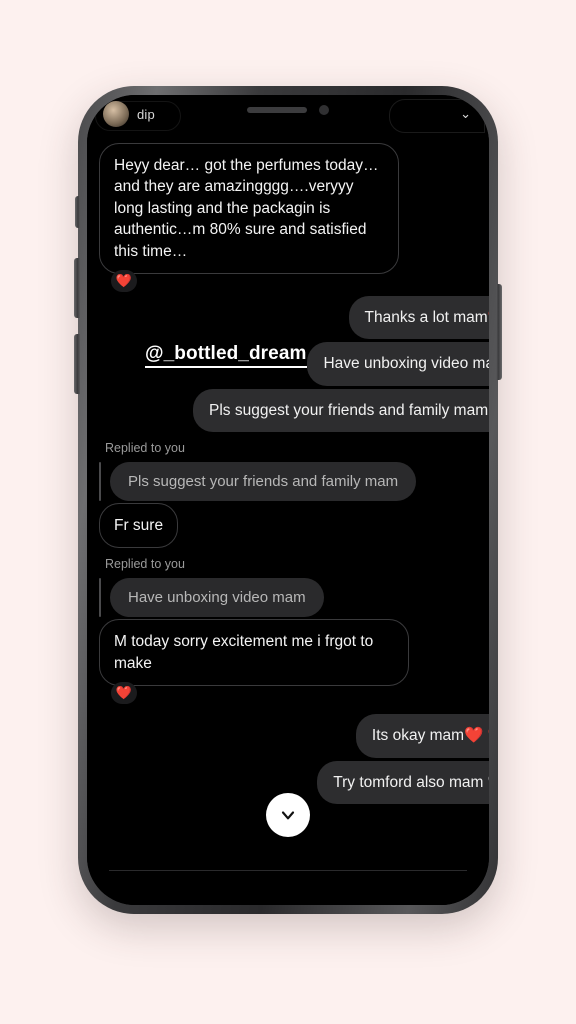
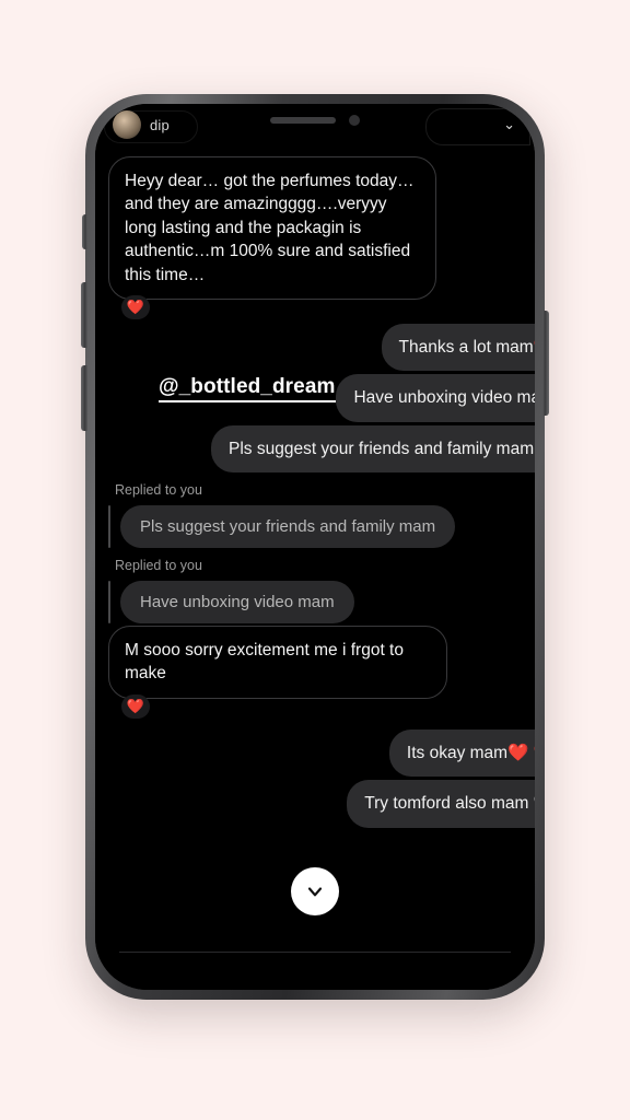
  dip
  ⌄
- Heyy dear… got the perfumes today… and they are amazingggg….veryyy long lasting and the packagin is authentic…m 80% sure and satisfied this time…
+ Heyy dear… got the perfumes today… and they are amazingggg….veryyy long lasting and the packagin is authentic…m 100% sure and satisfied this time…
  ❤️
  Thanks a lot mam
  Have unboxing video m
  Pls suggest your friends and family mam
  Replied to you
  Pls suggest your friends and family mam
- Fr sure
  Replied to you
  Have unboxing video mam
- M today sorry excitement me i frgot to make
+ M sooo sorry excitement me i frgot to make
  ❤️
  Its okay mam❤️
  Try tomford also mam
  @_bottled_dream
